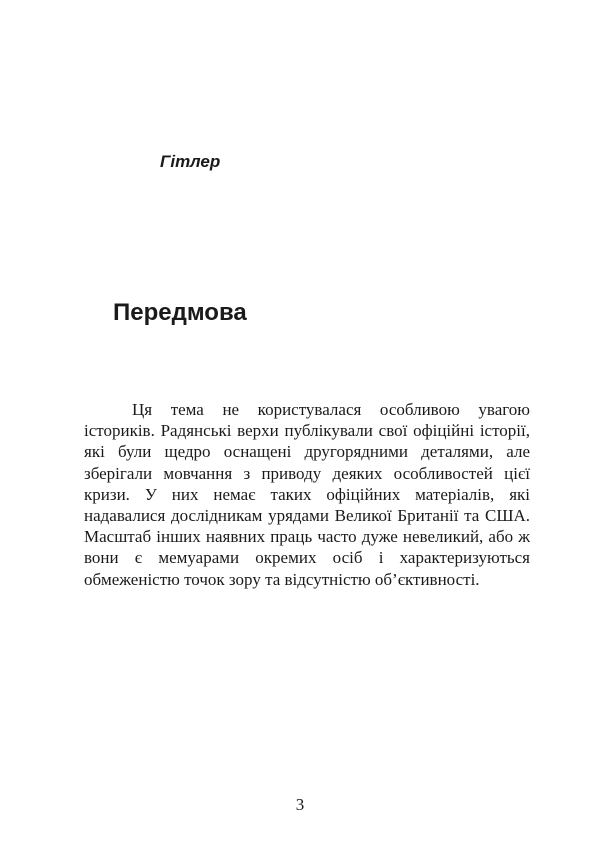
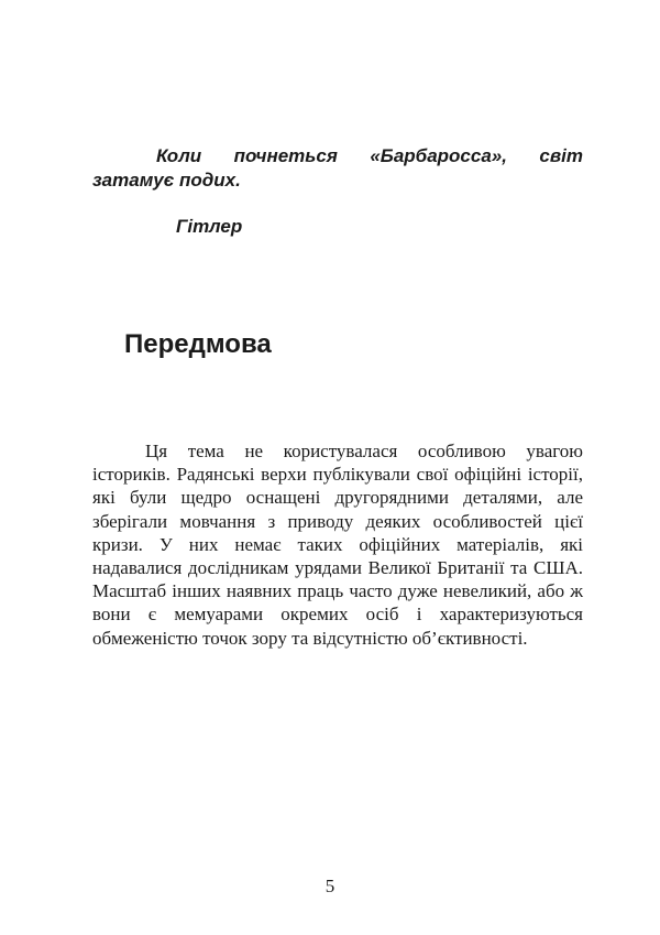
+ Коли почнеться «Барбаросса», світ затамує подих.
  Гітлер
  Передмова
  Ця тема не користувалася особливою увагою істориків. Радянські верхи публікували свої офіційні історії, які були щедро оснащені другорядними деталями, але зберігали мов­чання з приводу деяких особливостей цієї кризи. У них не­має таких офіційних матеріалів, які надавалися дослідникам урядами Великої Британії та США. Масштаб інших наявних праць часто дуже невеликий, або ж вони є мемуарами ок­ремих осіб і характеризуються обмеженістю точок зору та відсутністю об’єктивності.
- 3
+ 5
